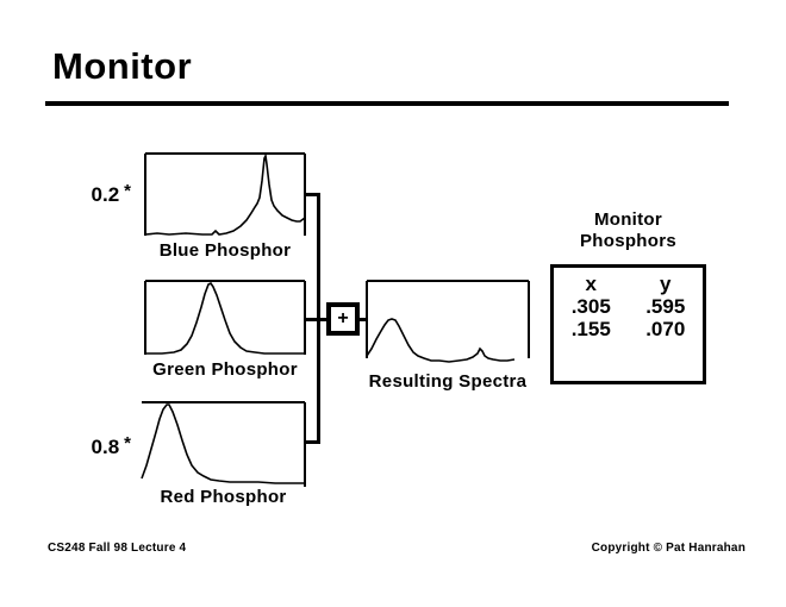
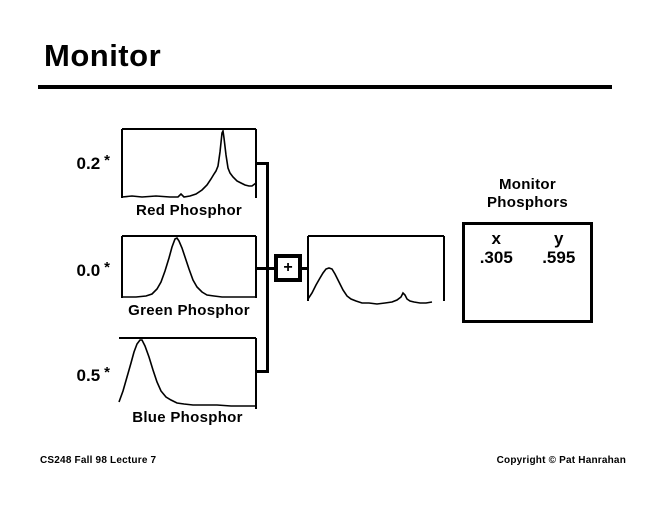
  Monitor
  0.2 *
+ 0.0 *
- 0.8 *
+ 0.5 *
- Blue Phosphor
+ Red Phosphor
  Green Phosphor
- Red Phosphor
+ Blue Phosphor
  +
- Resulting Spectra
  Monitor
  Phosphors
  x
  y
  .305
  .595
- .155
- .070
- CS248 Fall 98 Lecture 4
+ CS248 Fall 98 Lecture 7
  Copyright © Pat Hanrahan
